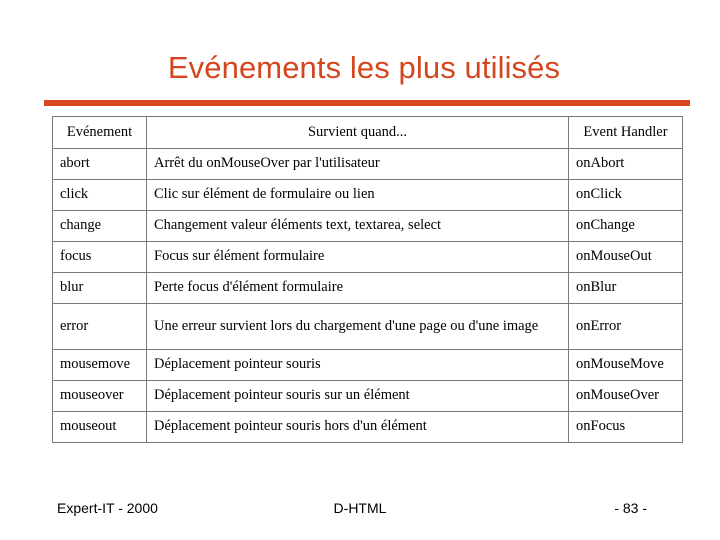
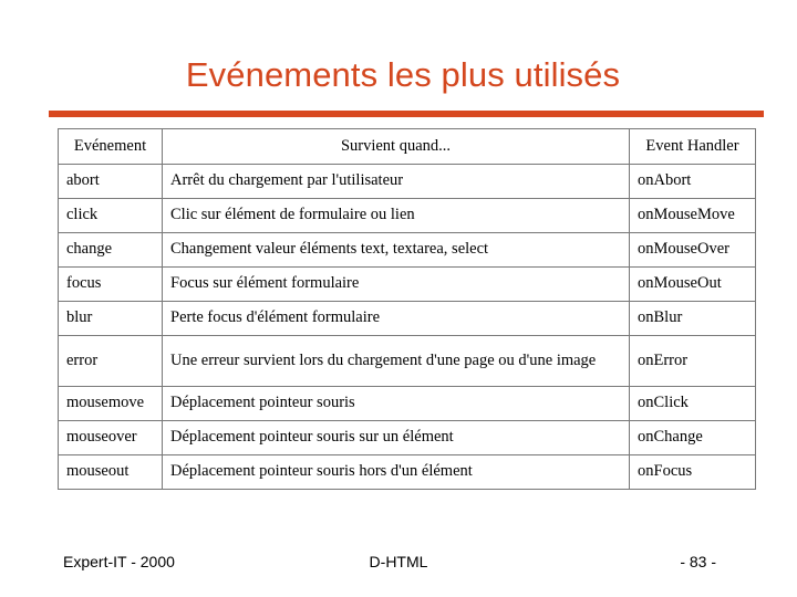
  Evénements les plus utilisés
  Evénement	Survient quand...	Event Handler
- abort	Arrêt du onMouseOver par l'utilisateur	onAbort
+ abort	Arrêt du chargement par l'utilisateur	onAbort
- click	Clic sur élément de formulaire ou lien	onClick
+ click	Clic sur élément de formulaire ou lien	onMouseMove
- change	Changement valeur éléments text, textarea, select	onChange
+ change	Changement valeur éléments text, textarea, select	onMouseOver
  focus	Focus sur élément formulaire	onMouseOut
  blur	Perte focus d'élément formulaire	onBlur
  error	Une erreur survient lors du chargement d'une page ou d'une image	onError
- mousemove	Déplacement pointeur souris	onMouseMove
+ mousemove	Déplacement pointeur souris	onClick
- mouseover	Déplacement pointeur souris sur un élément	onMouseOver
+ mouseover	Déplacement pointeur souris sur un élément	onChange
  mouseout	Déplacement pointeur souris hors d'un élément	onFocus
  Expert-IT - 2000
  D-HTML
  - 83 -
